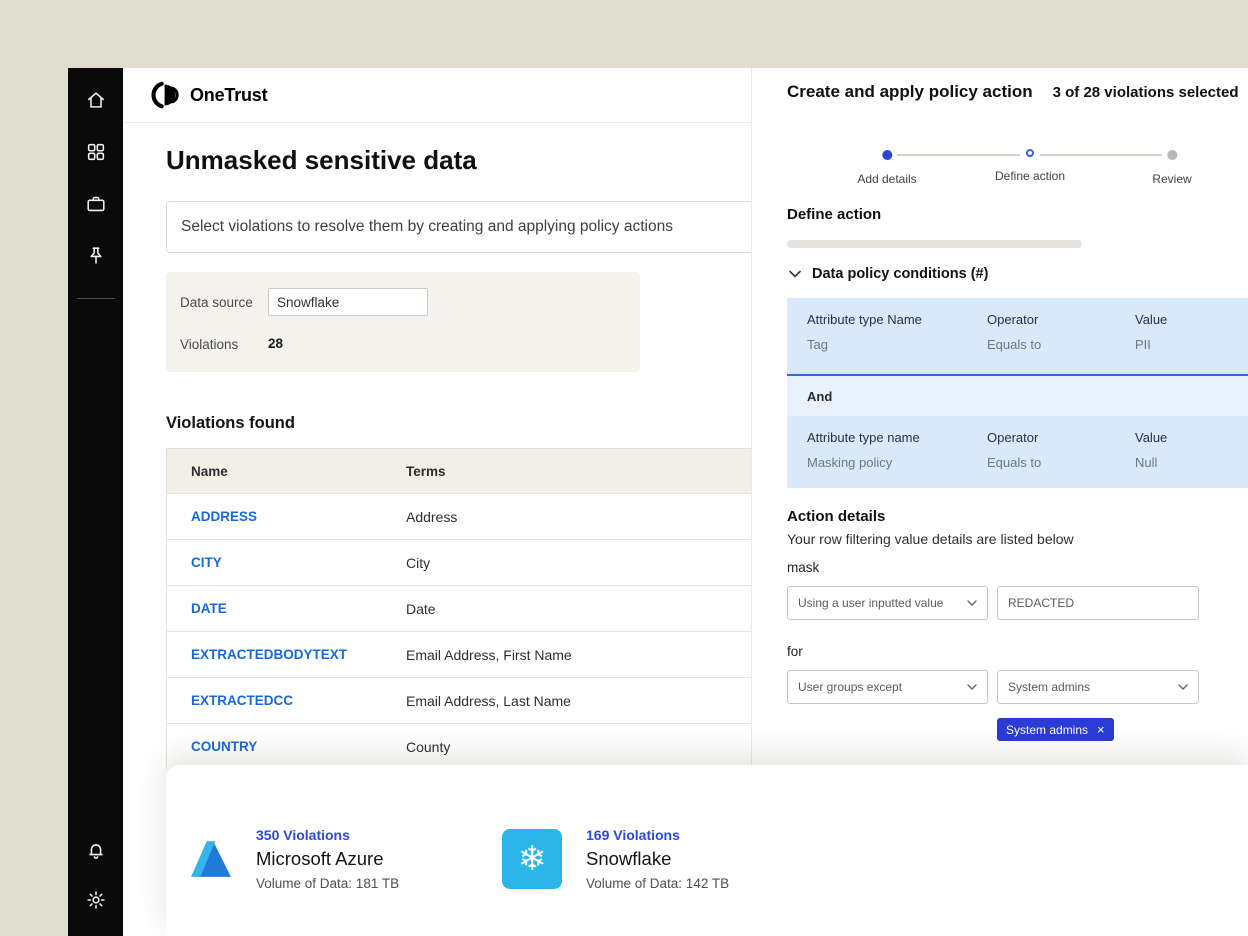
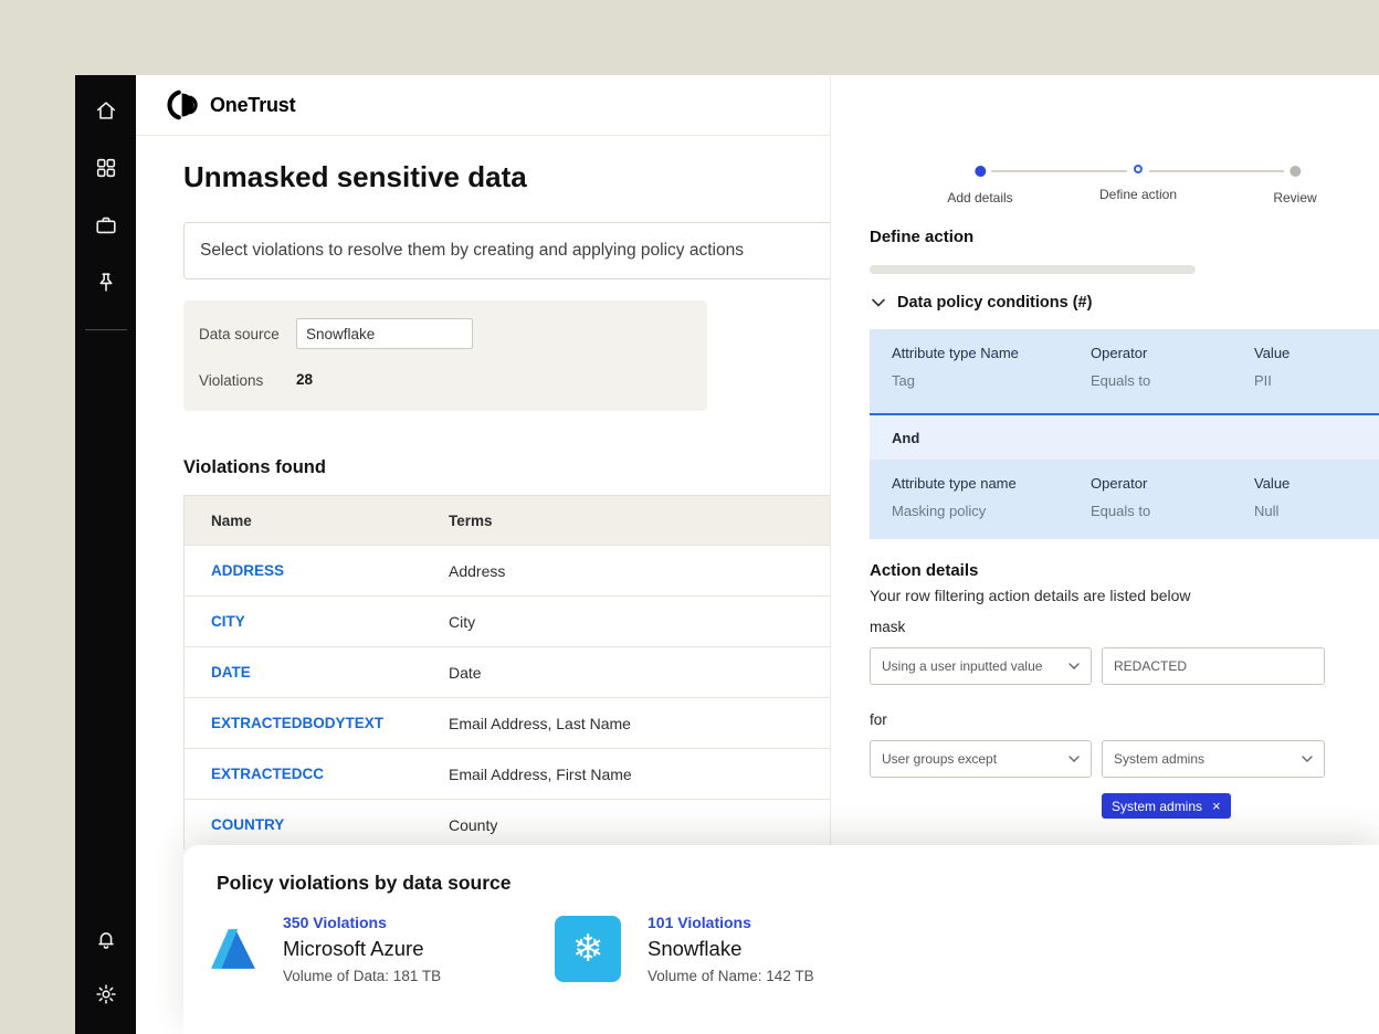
  OneTrust
  Unmasked sensitive data
  Select violations to resolve them by creating and applying policy actions
  Data source
  Snowflake
  Violations
  28
  Violations found
  Name
  Terms
  ADDRESS
  Address
  CITY
  City
  DATE
  Date
  EXTRACTEDBODYTEXT
- Email Address, First Name
+ Email Address, Last Name
  EXTRACTEDCC
- Email Address, Last Name
+ Email Address, First Name
  COUNTRY
  County
- Create and apply policy action
- 3 of 28 violations selected
  Add details
  Define action
  Review
  Define action
  Data policy conditions (#)
  Attribute type Name
  Operator
  Value
  Tag
  Equals to
  PII
  And
  Attribute type name
  Operator
  Value
  Masking policy
  Equals to
  Null
  Action details
- Your row filtering value details are listed below
+ Your row filtering action details are listed below
  mask
  Using a user inputted value
  REDACTED
  for
  User groups except
  System admins
  System admins
  ×
+ Policy violations by data source
  350 Violations
  Microsoft Azure
  Volume of Data: 181 TB
  ❄
- 169 Violations
+ 101 Violations
  Snowflake
- Volume of Data: 142 TB
+ Volume of Name: 142 TB
